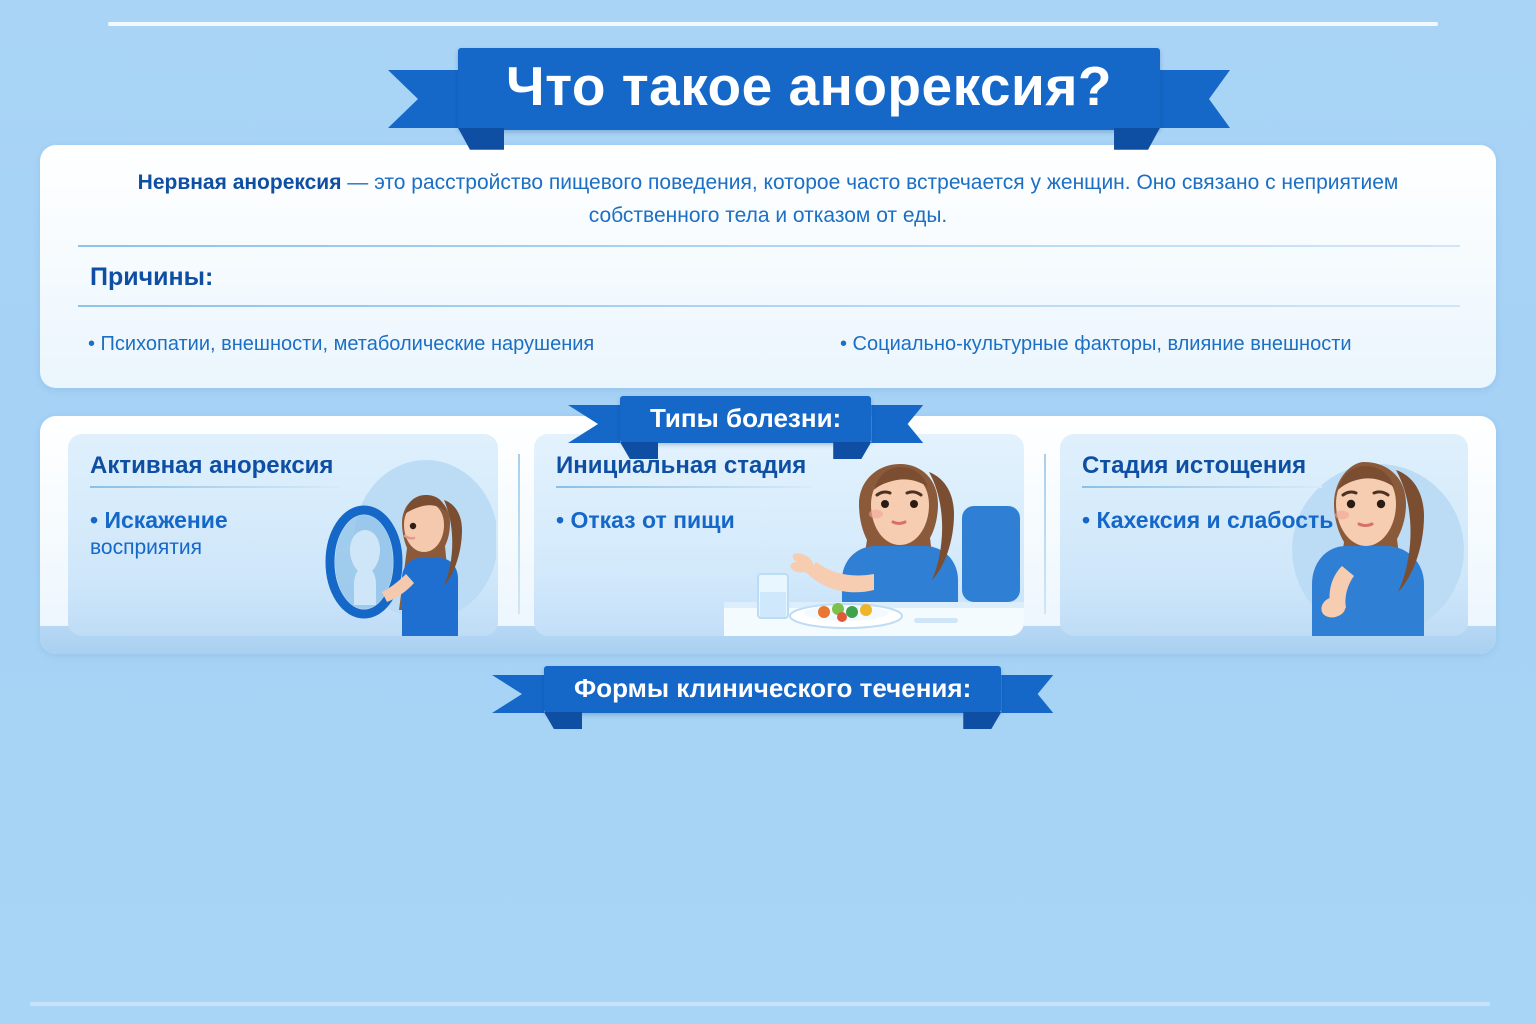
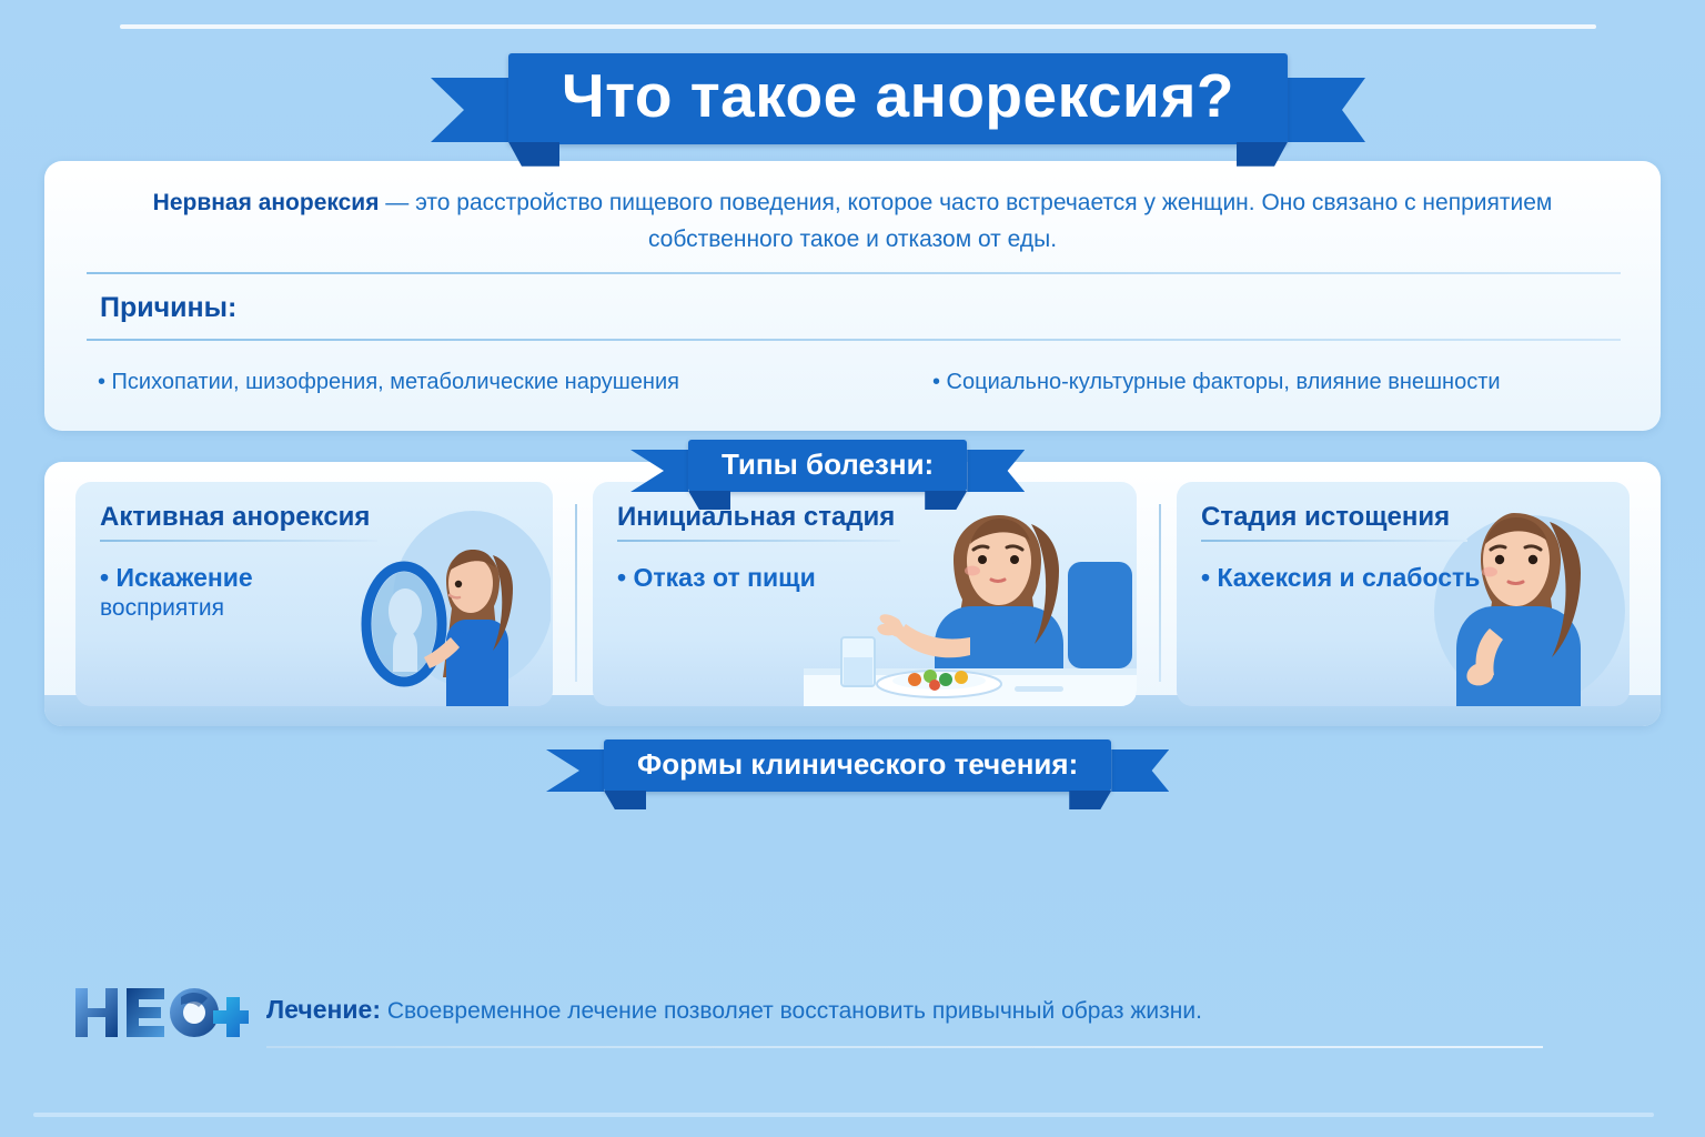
  Что такое анорексия?
- Нервная анорексия — это расстройство пищевого поведения, которое часто встречается у женщин. Оно связано с неприятием собственного тела и отказом от еды.
+ Нервная анорексия — это расстройство пищевого поведения, которое часто встречается у женщин. Оно связано с неприятием собственного такое и отказом от еды.
  Причины:
- • Психопатии, внешности, метаболические нарушения
+ • Психопатии, шизофрения, метаболические нарушения
  • Социально-культурные факторы, влияние внешности
  Активная анорексия
  • Искажение
  восприятия
  Инициальная стадия
  • Отказ от пищи
  Стадия истощения
  • Кахексия и слабость
  Типы болезни:
  Формы клинического течения:
+ Лечение: Своевременное лечение позволяет восстановить привычный образ жизни.
